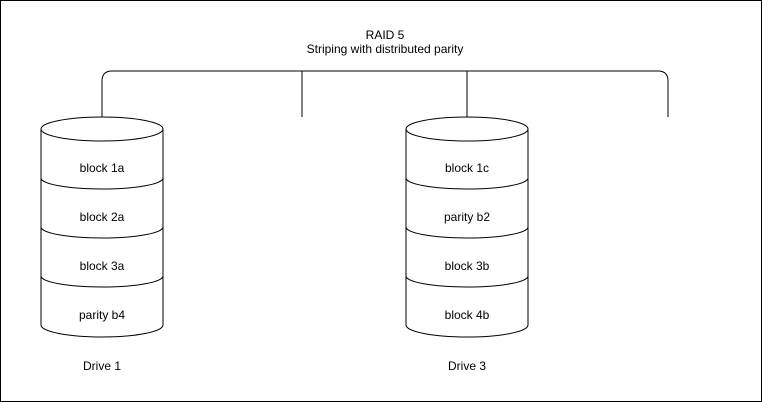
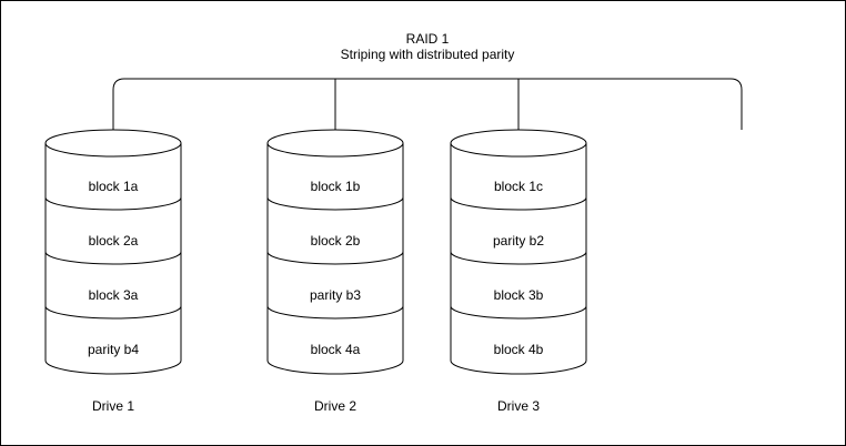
- RAID 5
+ RAID 1
  Striping with distributed parity
  block 1a
  block 2a
  block 3a
  parity b4
  Drive 1
+ block 1b
+ block 2b
+ parity b3
+ block 4a
+ Drive 2
  block 1c
  parity b2
  block 3b
  block 4b
  Drive 3
